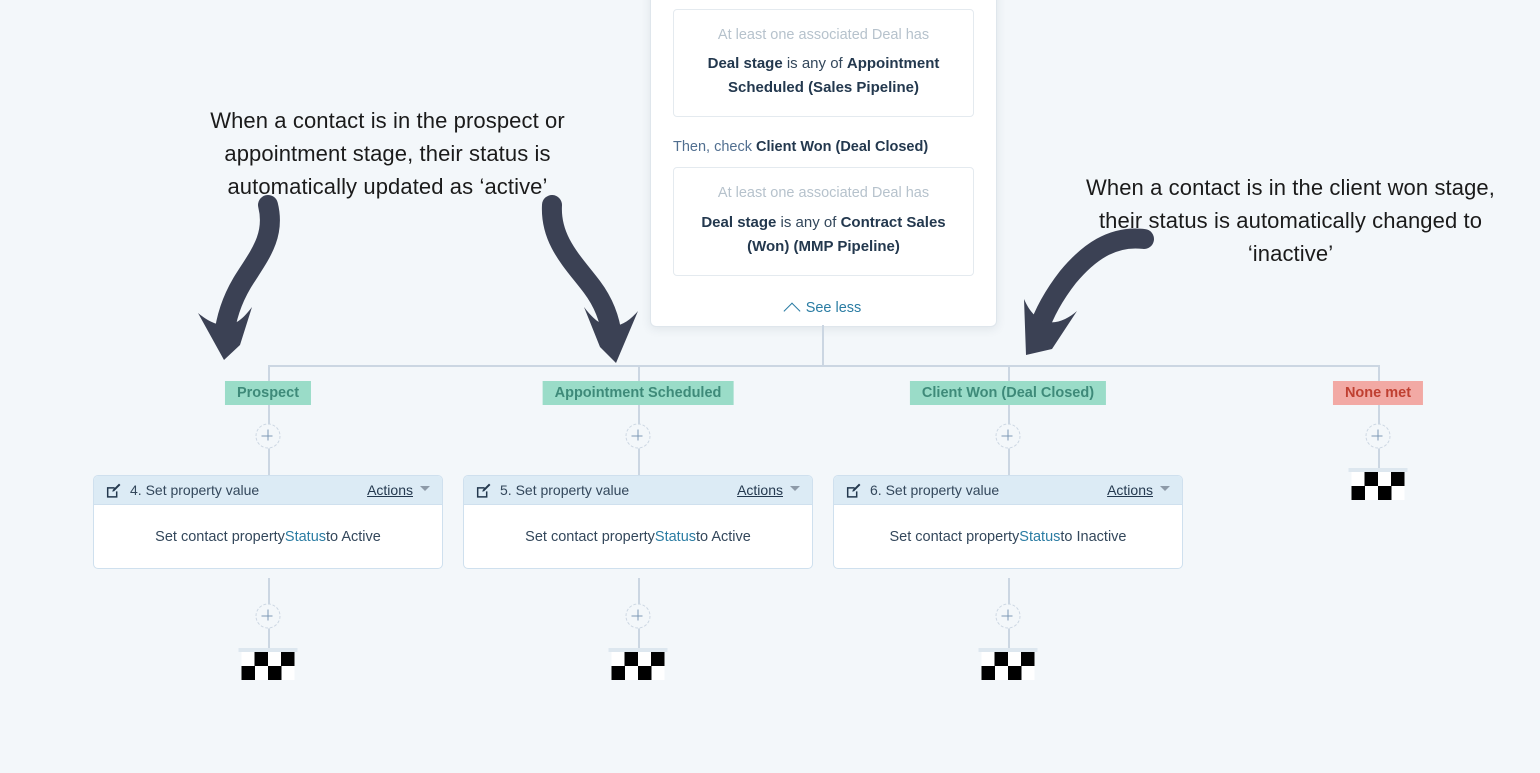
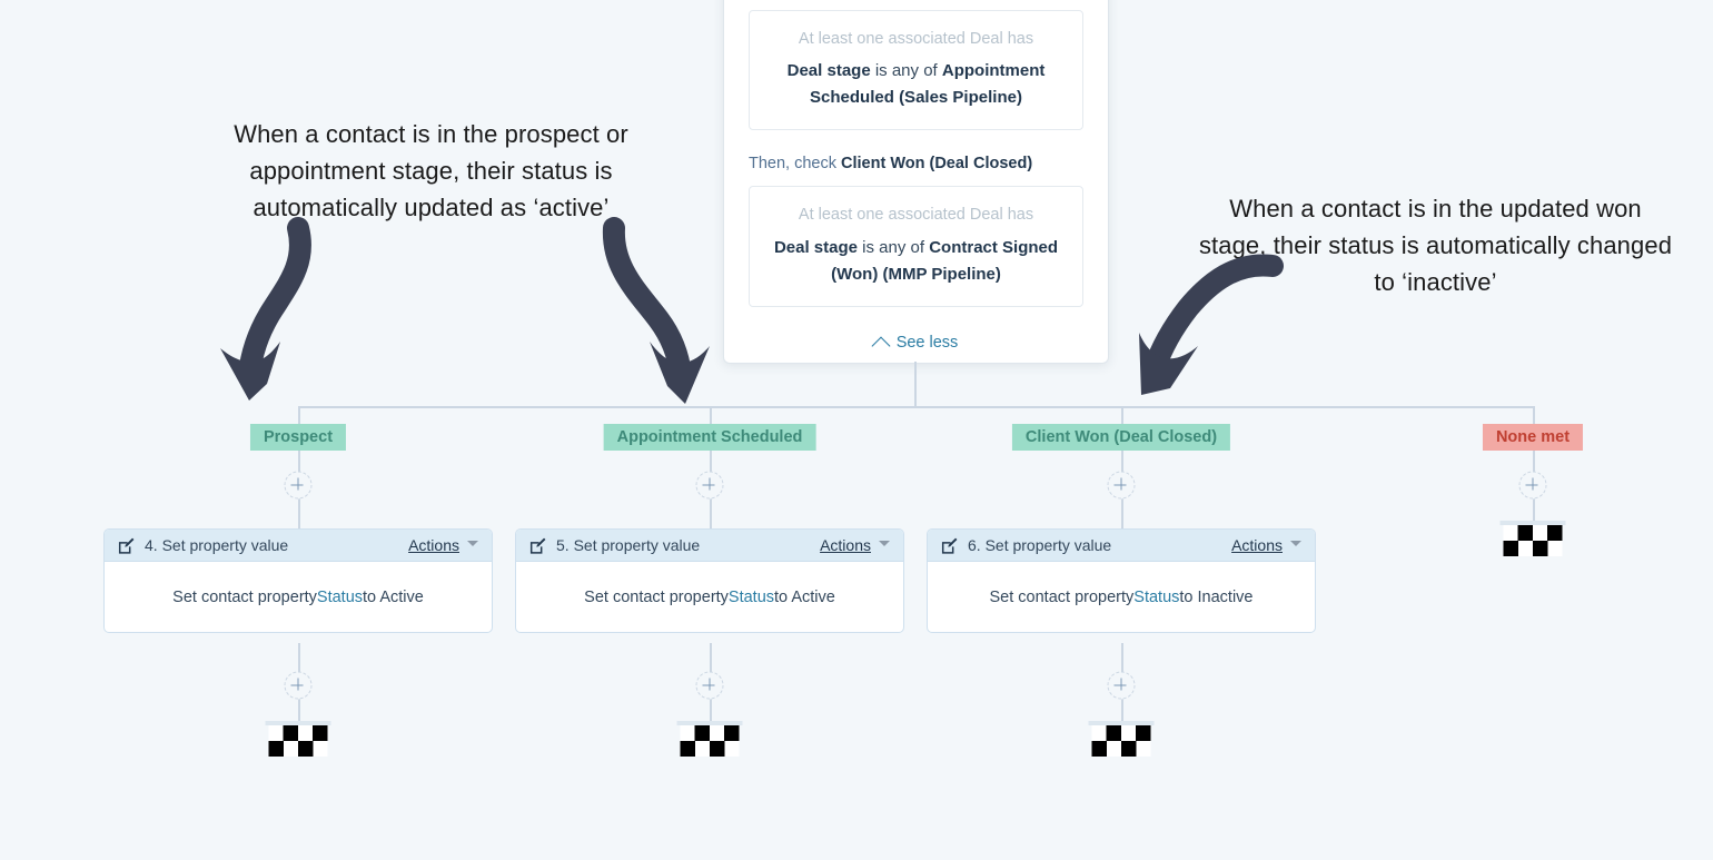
  At least one associated Deal has
  Deal stage is any of Appointment Scheduled (Sales Pipeline)
  Then, check Client Won (Deal Closed)
  At least one associated Deal has
- Deal stage is any of Contract Sales (Won) (MMP Pipeline)
+ Deal stage is any of Contract Signed (Won) (MMP Pipeline)
  See less
  Prospect
  Appointment Scheduled
  Client Won (Deal Closed)
  None met
  4. Set property value
  Actions
  Set contact property
  Status
  to Active
  5. Set property value
  Actions
  Set contact property
  Status
  to Active
  6. Set property value
  Actions
  Set contact property
  Status
  to Inactive
  When a contact is in the prospect or appointment stage, their status is automatically updated as ‘active’
- When a contact is in the client won stage, their status is automatically changed to ‘inactive’
+ When a contact is in the updated won stage, their status is automatically changed to ‘inactive’
